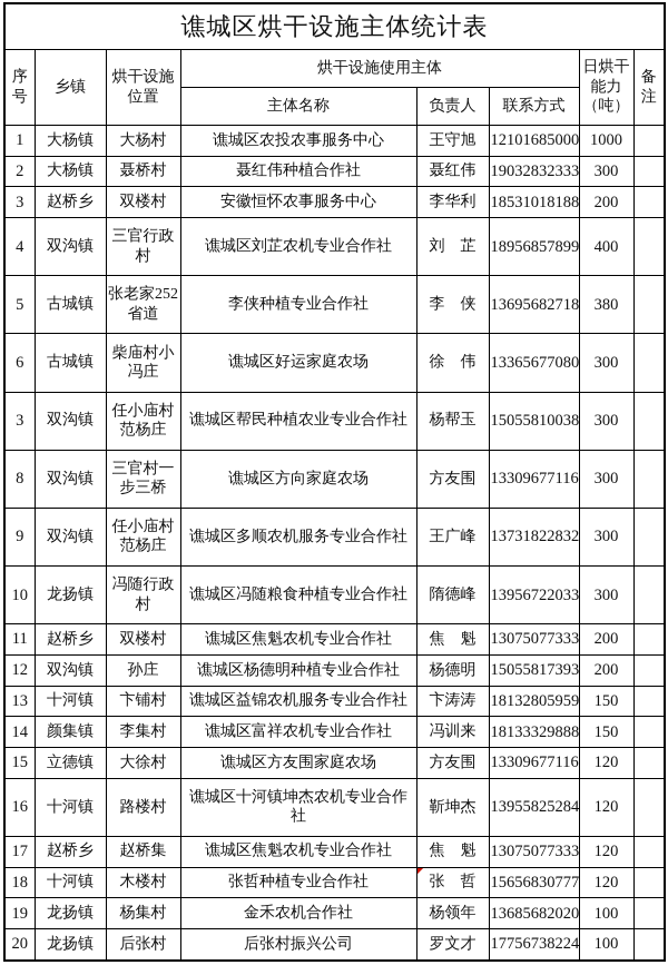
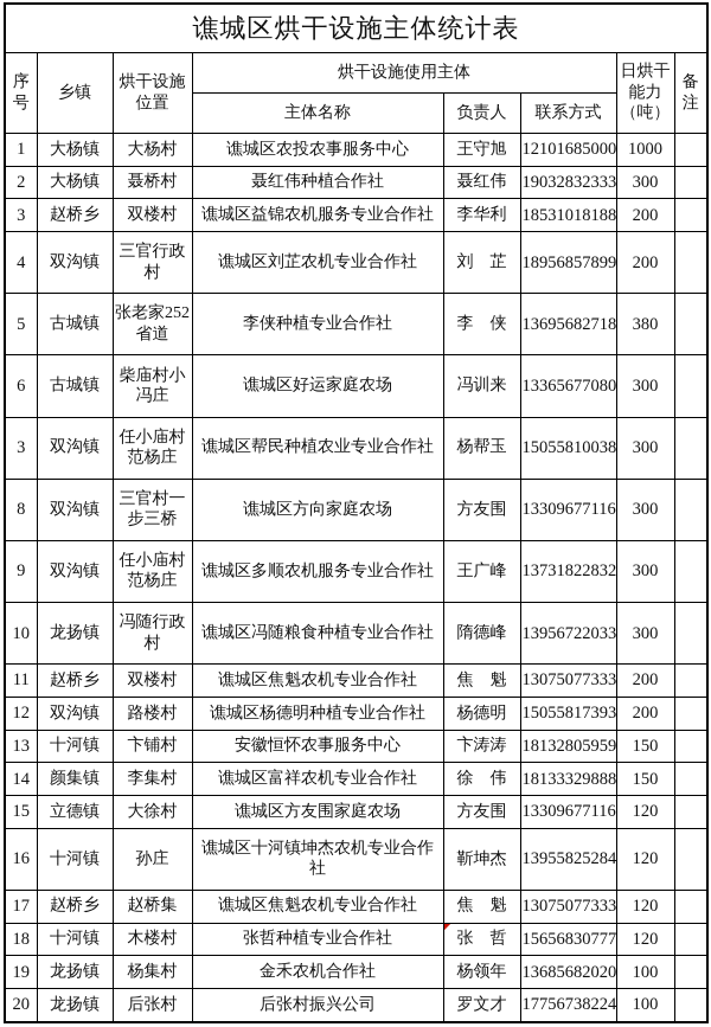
  谯城区烘干设施主体统计表
  序号	乡镇	烘干设施位置	烘干设施使用主体	日烘干能力（吨）	备注
  主体名称	负责人	联系方式
  1	大杨镇	大杨村	谯城区农投农事服务中心	王守旭	12101685000	1000
  2	大杨镇	聂桥村	聂红伟种植合作社	聂红伟	19032832333	300
- 3	赵桥乡	双楼村	安徽恒怀农事服务中心	李华利	18531018188	200
+ 3	赵桥乡	双楼村	谯城区益锦农机服务专业合作社	李华利	18531018188	200
- 4	双沟镇	三官行政村	谯城区刘芷农机专业合作社	刘 芷	18956857899	400
+ 4	双沟镇	三官行政村	谯城区刘芷农机专业合作社	刘 芷	18956857899	200
  5	古城镇	张老家252省道	李侠种植专业合作社	李 侠	13695682718	380
- 6	古城镇	柴庙村小冯庄	谯城区好运家庭农场	徐 伟	13365677080	300
+ 6	古城镇	柴庙村小冯庄	谯城区好运家庭农场	冯训来	13365677080	300
  3	双沟镇	任小庙村范杨庄	谯城区帮民种植农业专业合作社	杨帮玉	15055810038	300
  8	双沟镇	三官村一步三桥	谯城区方向家庭农场	方友围	13309677116	300
  9	双沟镇	任小庙村范杨庄	谯城区多顺农机服务专业合作社	王广峰	13731822832	300
  10	龙扬镇	冯随行政村	谯城区冯随粮食种植专业合作社	隋德峰	13956722033	300
  11	赵桥乡	双楼村	谯城区焦魁农机专业合作社	焦 魁	13075077333	200
- 12	双沟镇	孙庄	谯城区杨德明种植专业合作社	杨德明	15055817393	200
+ 12	双沟镇	路楼村	谯城区杨德明种植专业合作社	杨德明	15055817393	200
- 13	十河镇	卞铺村	谯城区益锦农机服务专业合作社	卞涛涛	18132805959	150
+ 13	十河镇	卞铺村	安徽恒怀农事服务中心	卞涛涛	18132805959	150
- 14	颜集镇	李集村	谯城区富祥农机专业合作社	冯训来	18133329888	150
+ 14	颜集镇	李集村	谯城区富祥农机专业合作社	徐 伟	18133329888	150
  15	立德镇	大徐村	谯城区方友围家庭农场	方友围	13309677116	120
- 16	十河镇	路楼村	谯城区十河镇坤杰农机专业合作社	靳坤杰	13955825284	120
+ 16	十河镇	孙庄	谯城区十河镇坤杰农机专业合作社	靳坤杰	13955825284	120
  17	赵桥乡	赵桥集	谯城区焦魁农机专业合作社	焦 魁	13075077333	120
  18	十河镇	木楼村	张哲种植专业合作社	张 哲	15656830777	120
  19	龙扬镇	杨集村	金禾农机合作社	杨领年	13685682020	100
  20	龙扬镇	后张村	后张村振兴公司	罗文才	17756738224	100
